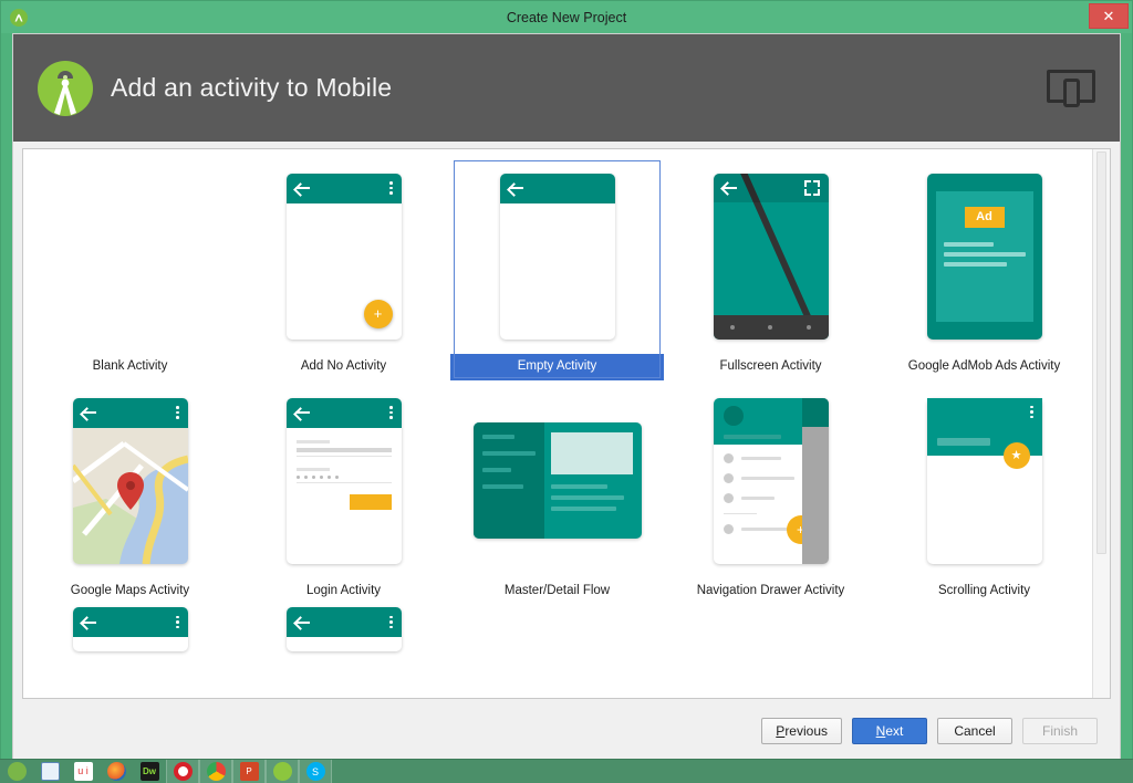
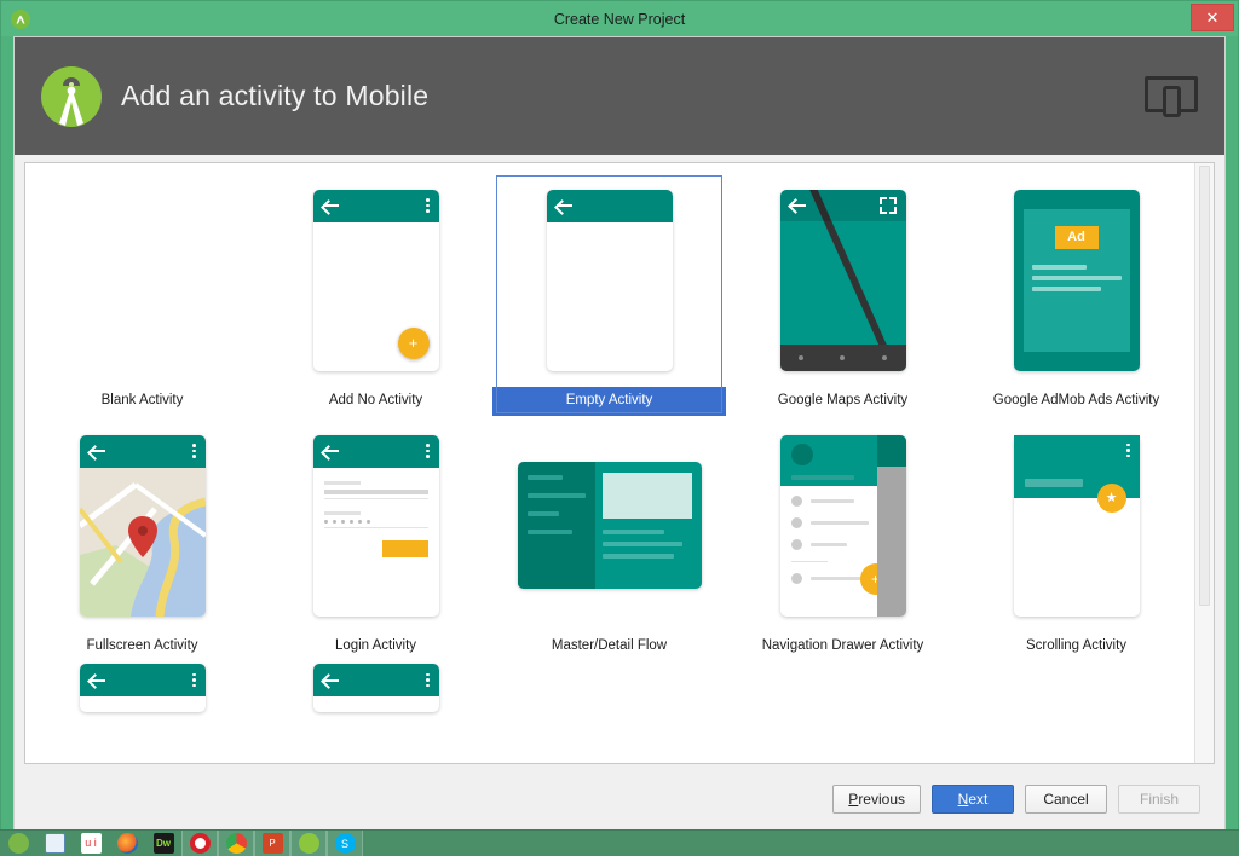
  Create New Project
  ✕
  Add an activity to Mobile
  Blank Activity
  +
  Add No Activity
  Empty Activity
- Fullscreen Activity
+ Google Maps Activity
  Ad
  Google AdMob Ads Activity
- Google Maps Activity
+ Fullscreen Activity
  Login Activity
  Master/Detail Flow
  +
  Navigation Drawer Activity
  ★
  Scrolling Activity
  Previous
  Next
  Cancel
  Finish
  u i
  Dw
  P
  S
